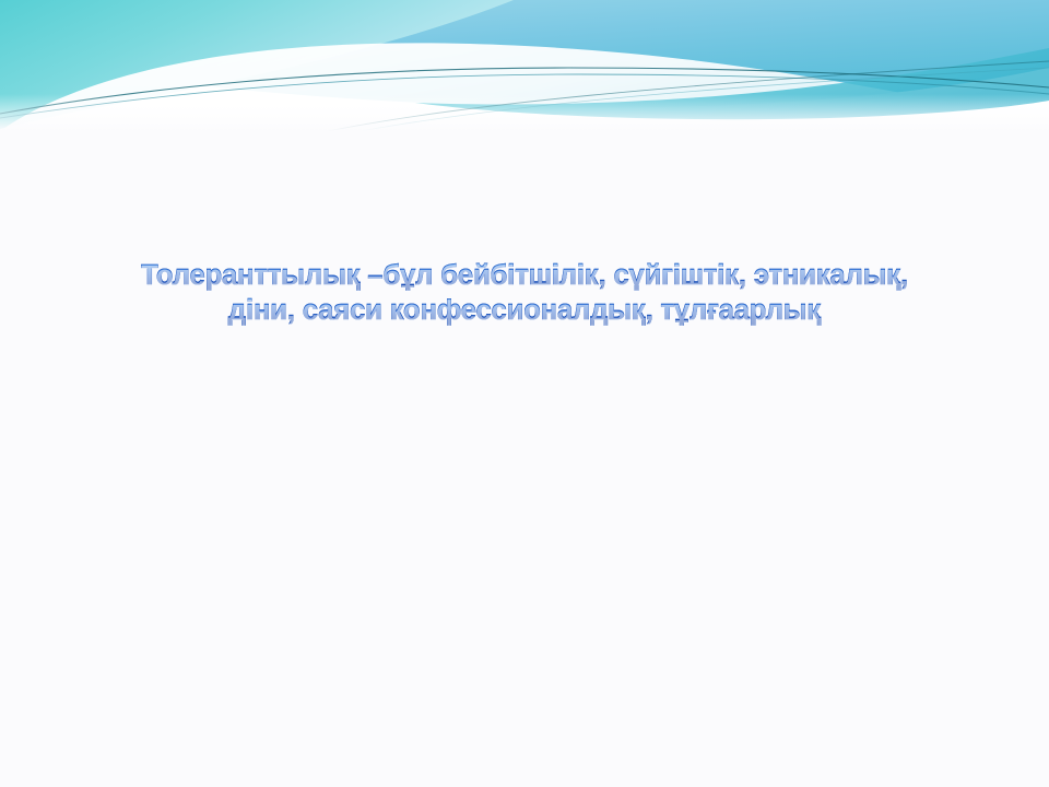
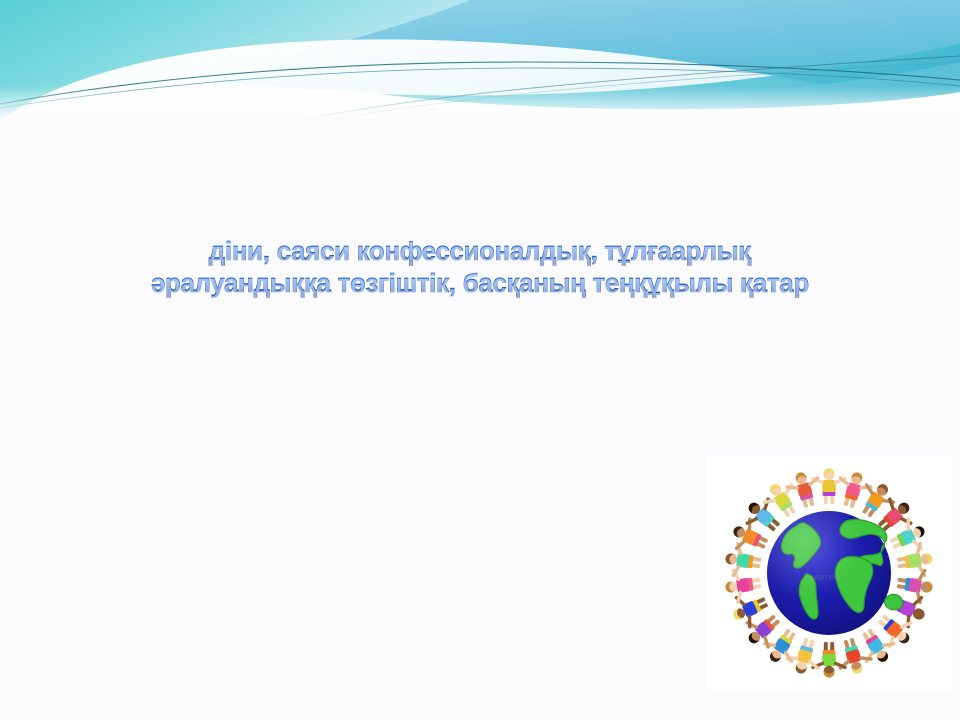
- Толеранттылық –бұл бейбітшілік, сүйгіштік, этникалық,
  діни, саяси конфессионалдық, тұлғаарлық
+ әралуандыққа төзгіштік, басқаның теңқұқылы қатар
+ картинки
